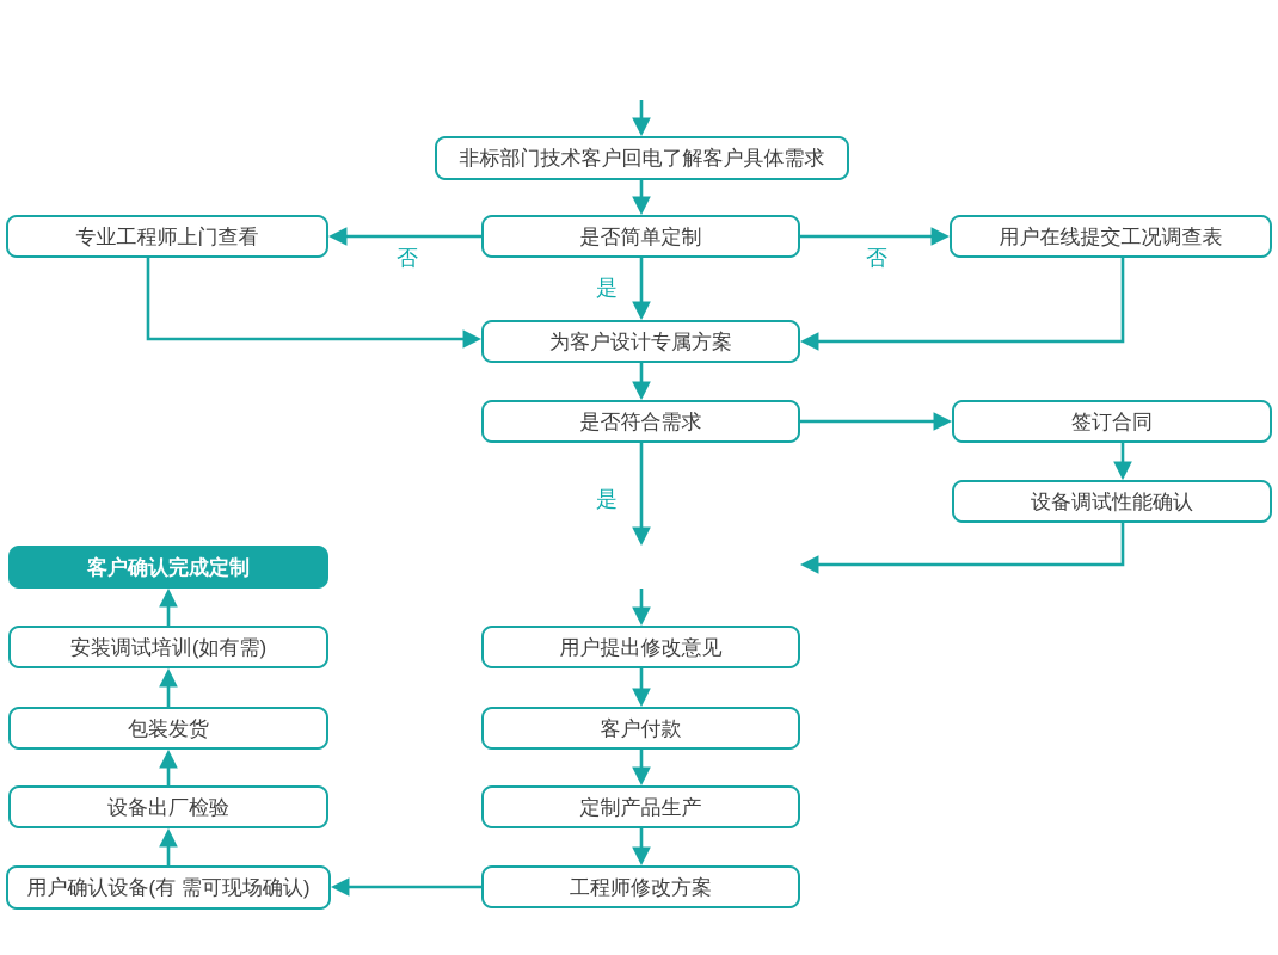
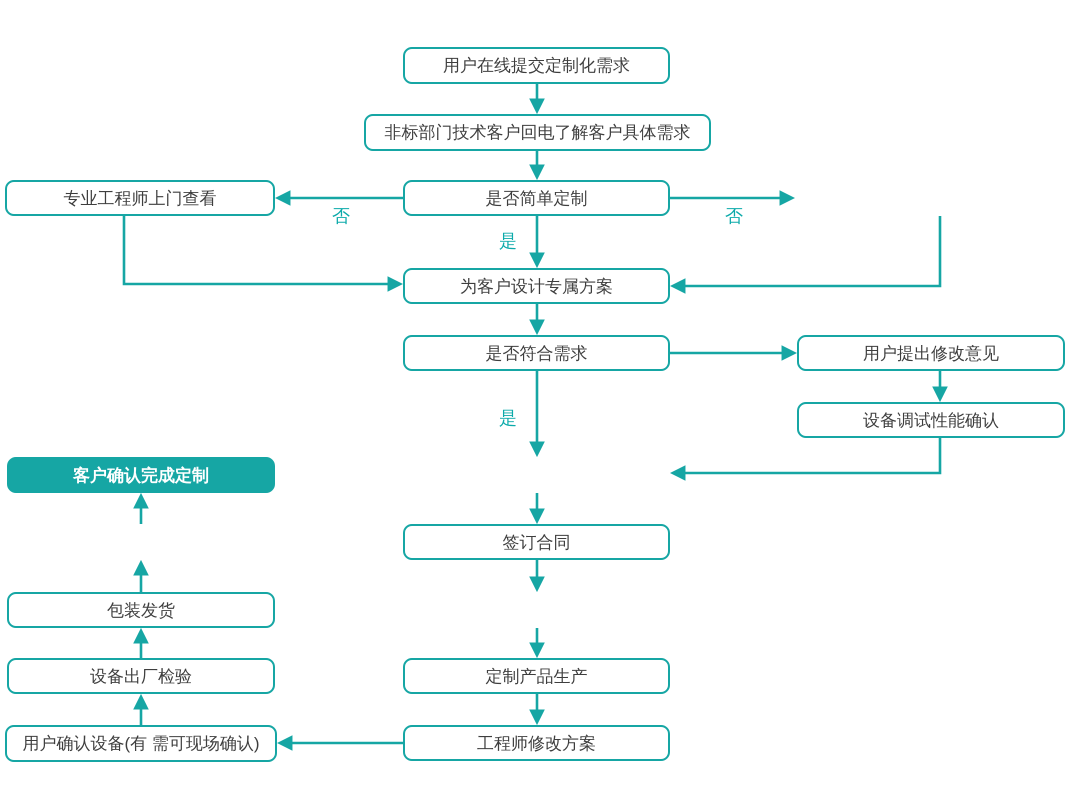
+ 用户在线提交定制化需求
  非标部门技术客户回电了解客户具体需求
  是否简单定制
  专业工程师上门查看
- 用户在线提交工况调查表
  为客户设计专属方案
  是否符合需求
- 签订合同
+ 用户提出修改意见
  设备调试性能确认
  客户确认完成定制
- 用户提出修改意见
+ 签订合同
- 安装调试培训(如有需)
- 客户付款
  包装发货
  定制产品生产
  设备出厂检验
  工程师修改方案
  用户确认设备(有 需可现场确认)
  否
  否
  是
  是
